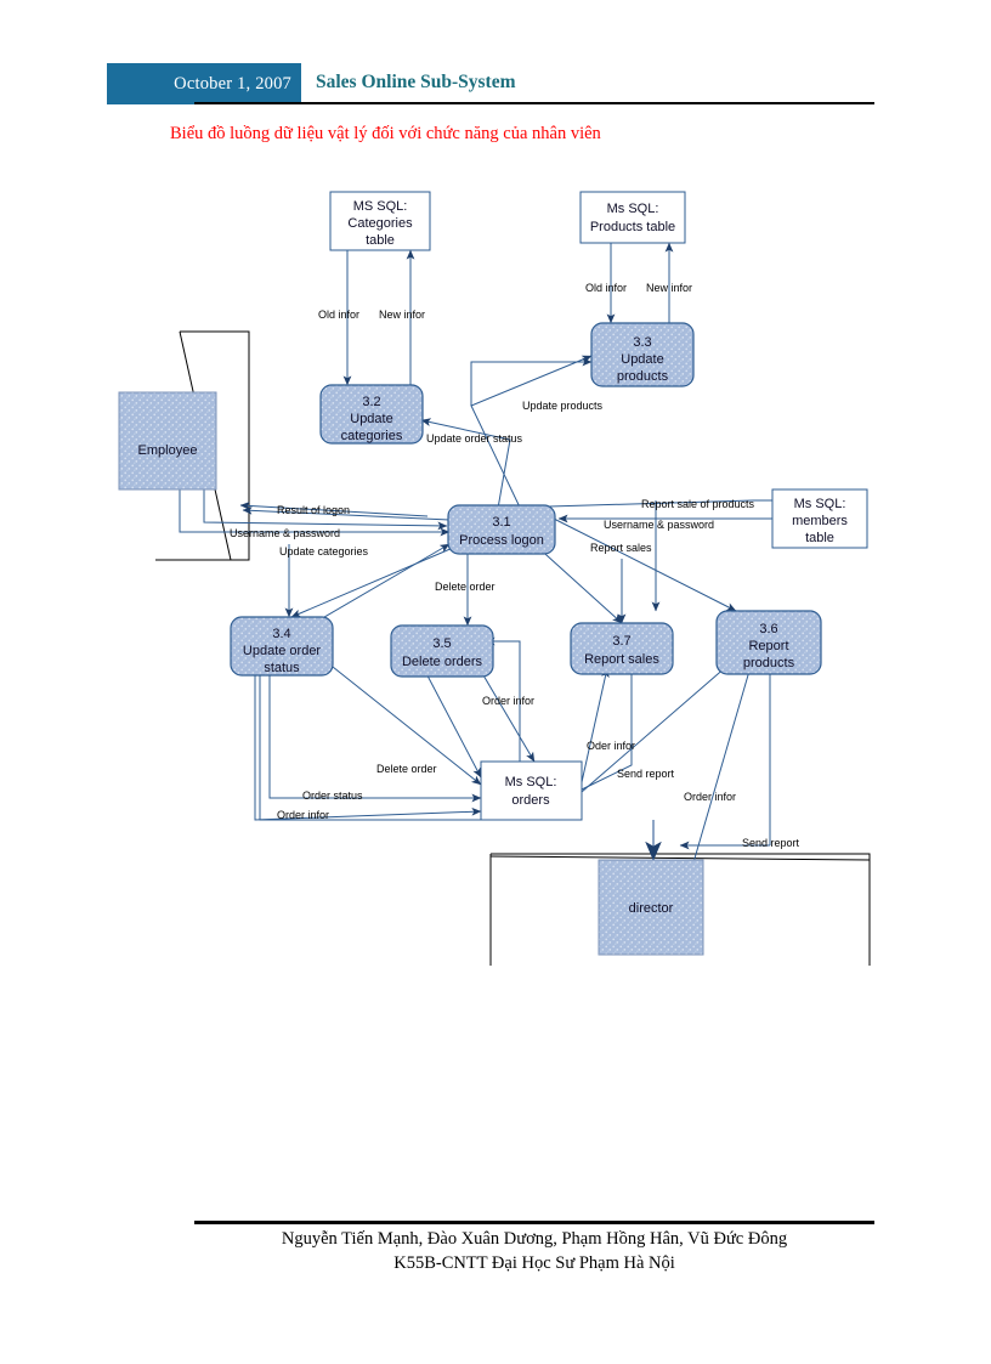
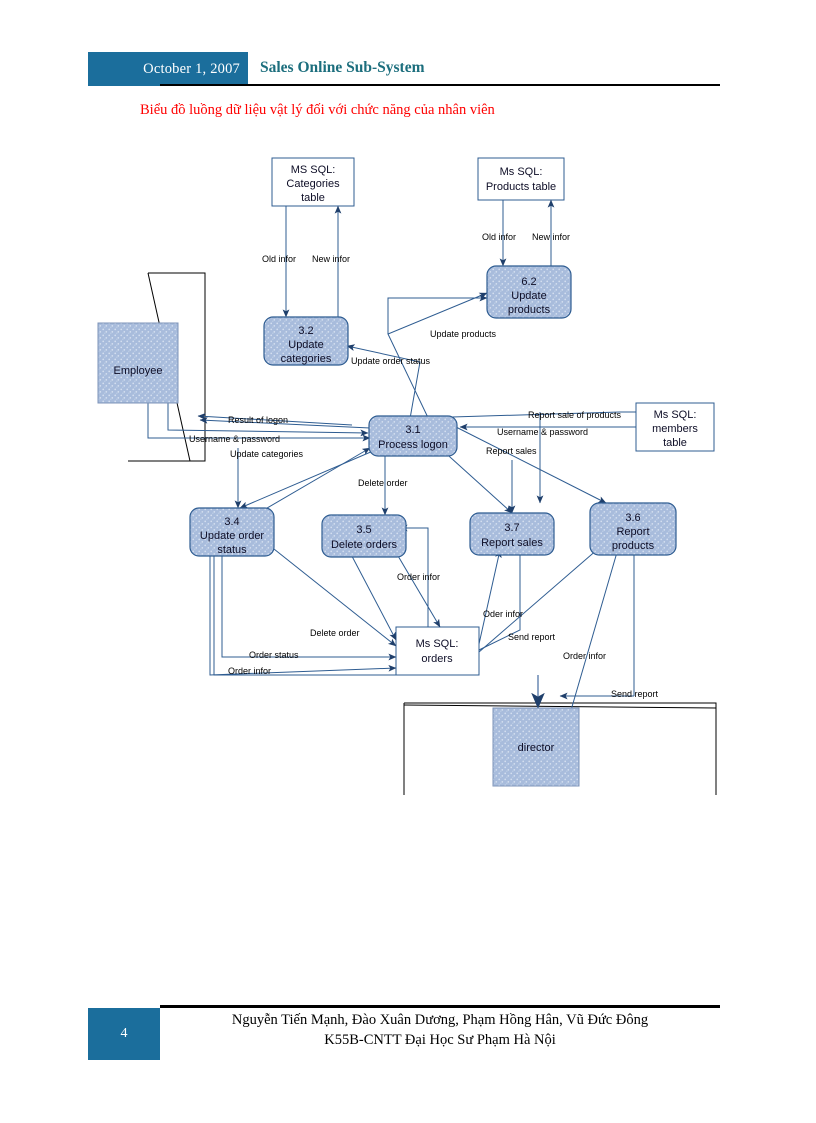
  October 1, 2007
  Sales Online Sub-System
  Biểu đồ luồng dữ liệu vật lý đối với chức năng của nhân viên
  MS SQL:
  Categories
  table
  Ms SQL:
  Products table
  Ms SQL:
  members
  table
  Ms SQL:
  orders
  Employee
  director
  3.2
  Update
  categories
- 3.3
+ 6.2
  Update
  products
  3.1
  Process logon
  3.4
  Update order
  status
  3.5
  Delete orders
  3.7
  Report sales
  3.6
  Report
  products
  Old infor
  New infor
  Old infor
  New infor
  Update products
  Update order status
  Result of logon
  Username & password
  Update categories
  Report sale of products
  Username & password
  Report sales
  Delete order
  Order infor
  Oder infor
  Send report
  Delete order
  Order status
  Order infor
  Order infor
  Send report
+ 4
  Nguyễn Tiến Mạnh, Đào Xuân Dương, Phạm Hồng Hân, Vũ Đức Đông
  K55B-CNTT Đại Học Sư Phạm Hà Nội
